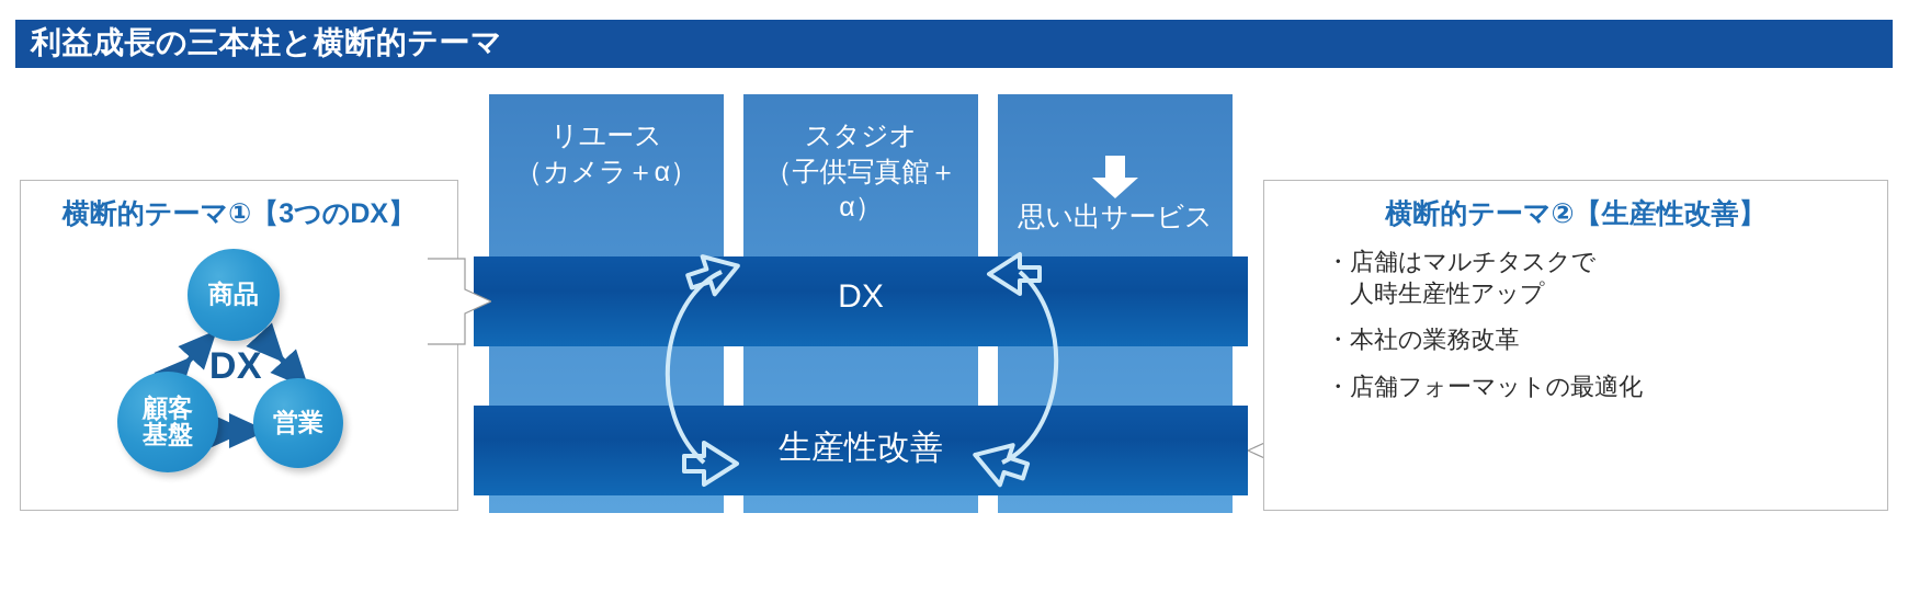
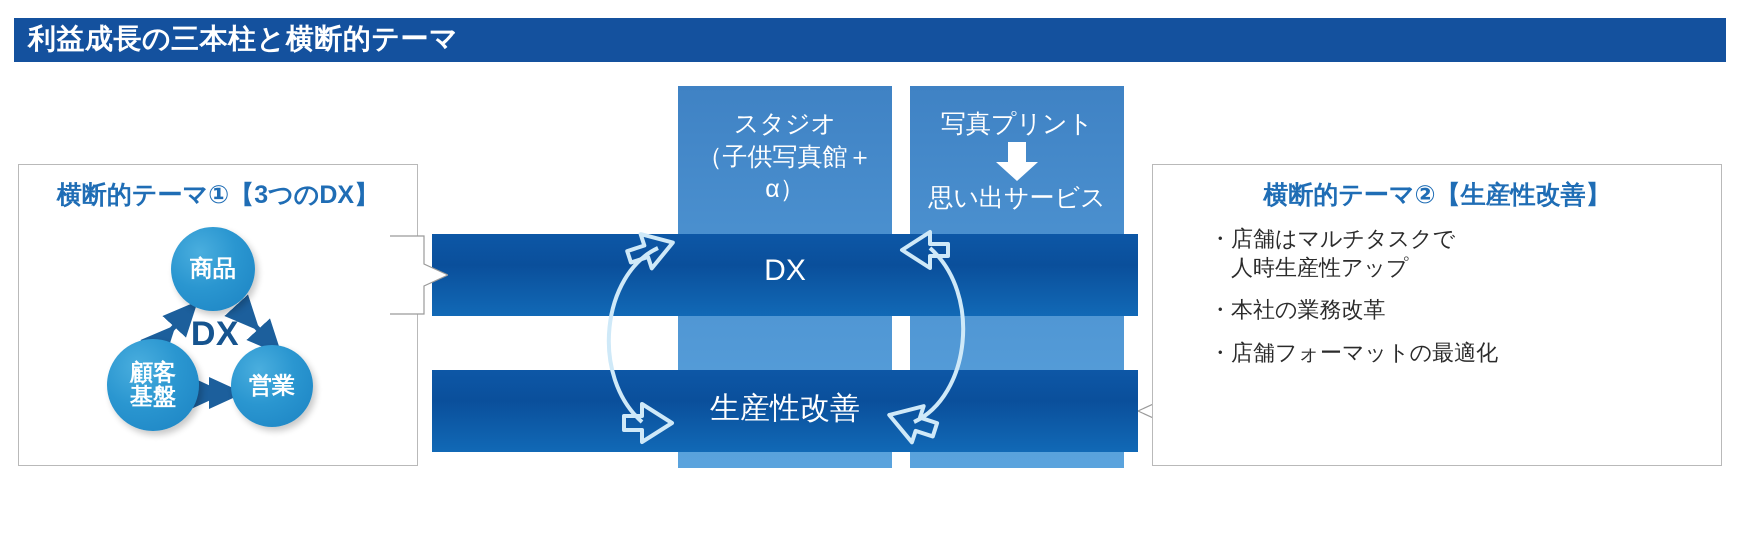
  利益成長の三本柱と横断的テーマ
  横断的テーマ①【3つのDX】
  商品
  顧客
  基盤
  営業
  DX
- リユース
- （カメラ＋α）
  スタジオ
  （子供写真館＋α）
+ 写真プリント
  思い出サービス
  DX
  生産性改善
  横断的テーマ②【生産性改善】
  ・店舗はマルチタスクで
  人時生産性アップ
  ・本社の業務改革
  ・店舗フォーマットの最適化
